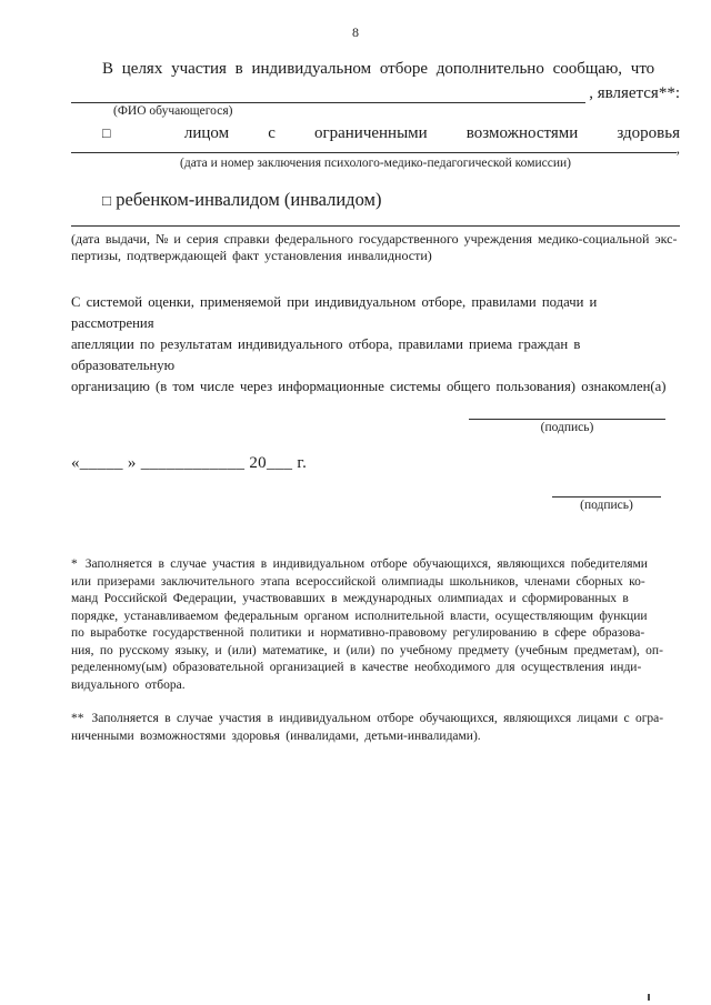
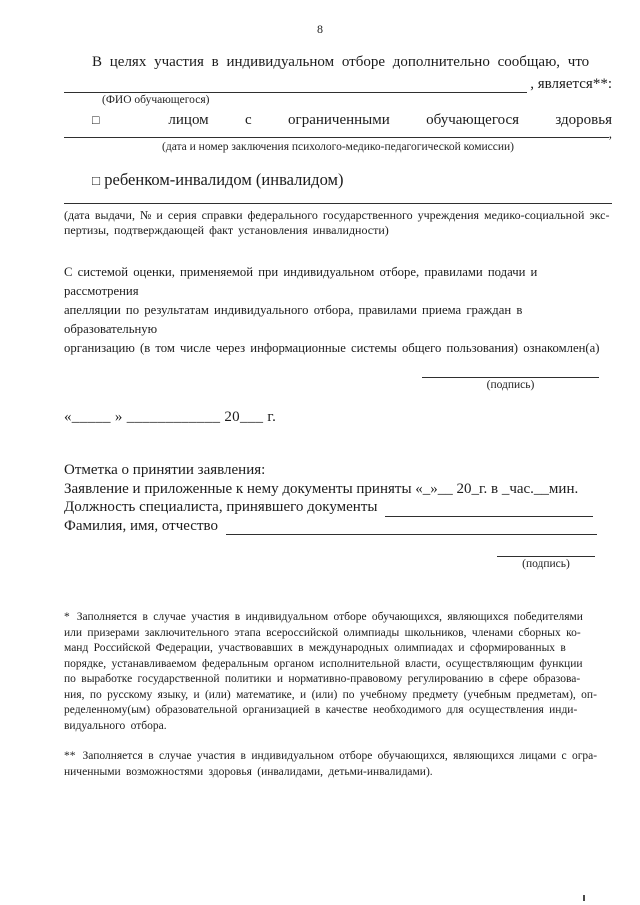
  8
  В целях участия в индивидуальном отборе дополнительно сообщаю, что
  , является**:
  (ФИО обучающегося)
- □ лицом с ограниченными возможностями здоровья
+ □ лицом с ограниченными обучающегося здоровья
  ,
  (дата и номер заключения психолого-медико-педагогической комиссии)
  □ ребенком-инвалидом (инвалидом)
  (дата выдачи, № и серия справки федерального государственного учреждения медико-социальной экс-
  пертизы, подтверждающей факт установления инвалидности)
  С системой оценки, применяемой при индивидуальном отборе, правилами подачи и рассмотрения
  апелляции по результатам индивидуального отбора, правилами приема граждан в образовательную
  организацию (в том числе через информационные системы общего пользования) ознакомлен(а)
  (подпись)
  «_____ » ____________ 20___ г.
+ Отметка о принятии заявления:
+ Заявление и приложенные к нему документы приняты «_»__ 20_г. в _час.__мин.
+ Должность специалиста, принявшего документы
+ Фамилия, имя, отчество
  (подпись)
  * Заполняется в случае участия в индивидуальном отборе обучающихся, являющихся победителями
  или призерами заключительного этапа всероссийской олимпиады школьников, членами сборных ко-
  манд Российской Федерации, участвовавших в международных олимпиадах и сформированных в
  порядке, устанавливаемом федеральным органом исполнительной власти, осуществляющим функции
  по выработке государственной политики и нормативно-правовому регулированию в сфере образова-
  ния, по русскому языку, и (или) математике, и (или) по учебному предмету (учебным предметам), оп-
  ределенному(ым) образовательной организацией в качестве необходимого для осуществления инди-
  видуального отбора.
  ** Заполняется в случае участия в индивидуальном отборе обучающихся, являющихся лицами с огра-
  ниченными возможностями здоровья (инвалидами, детьми-инвалидами).
